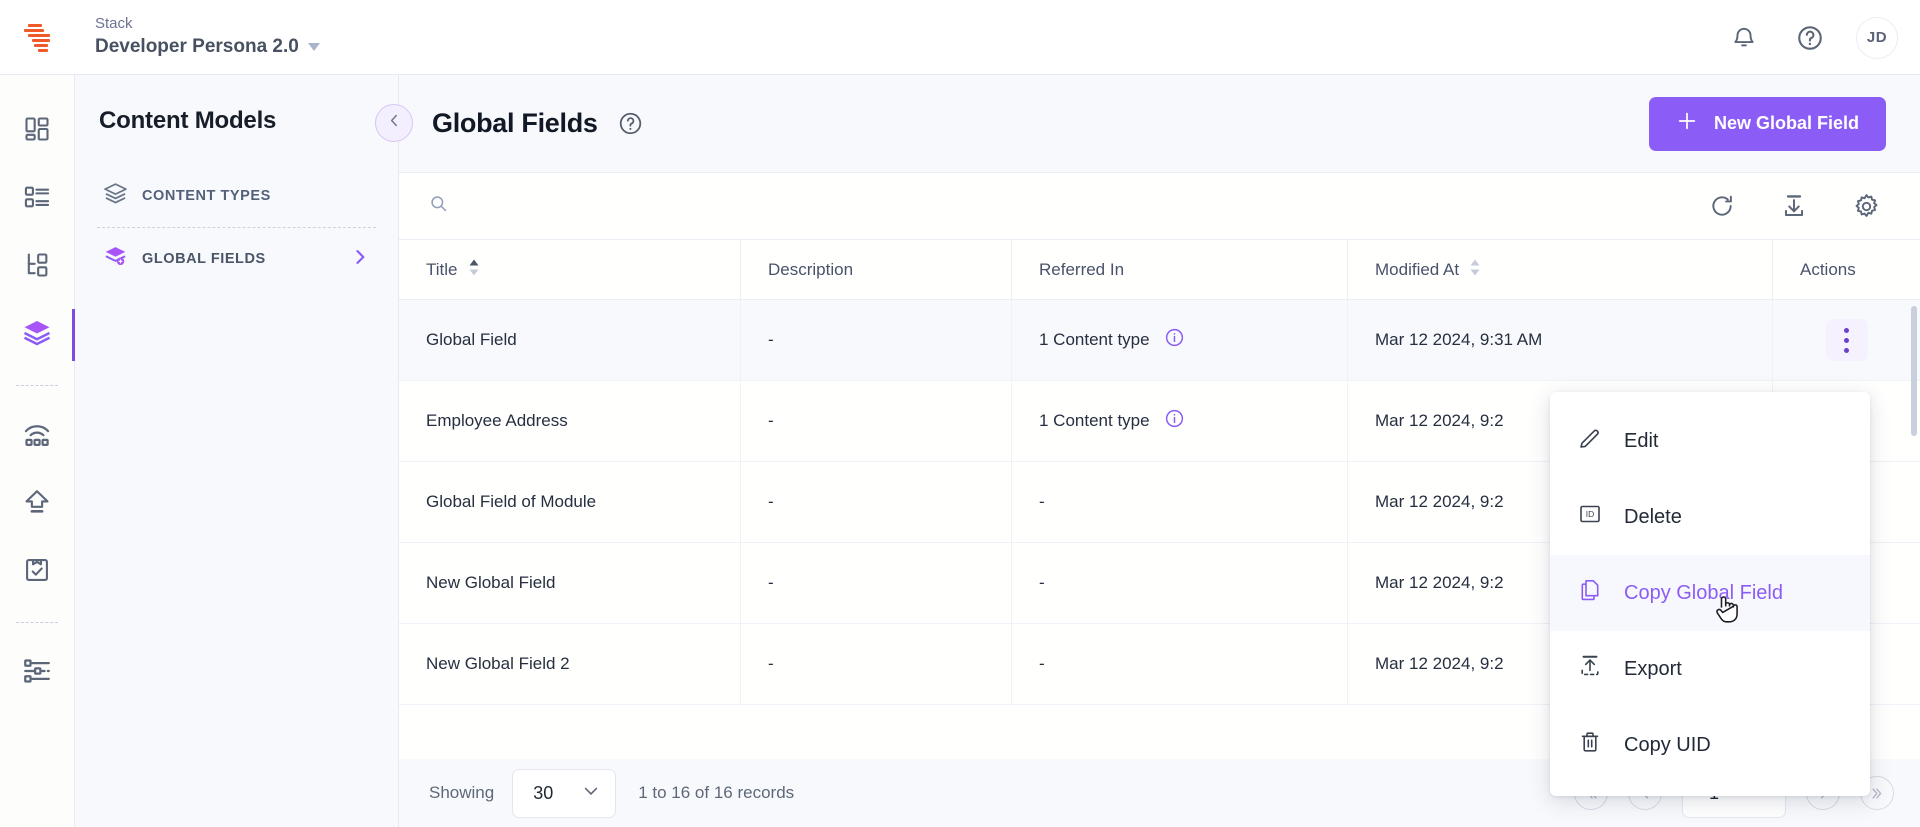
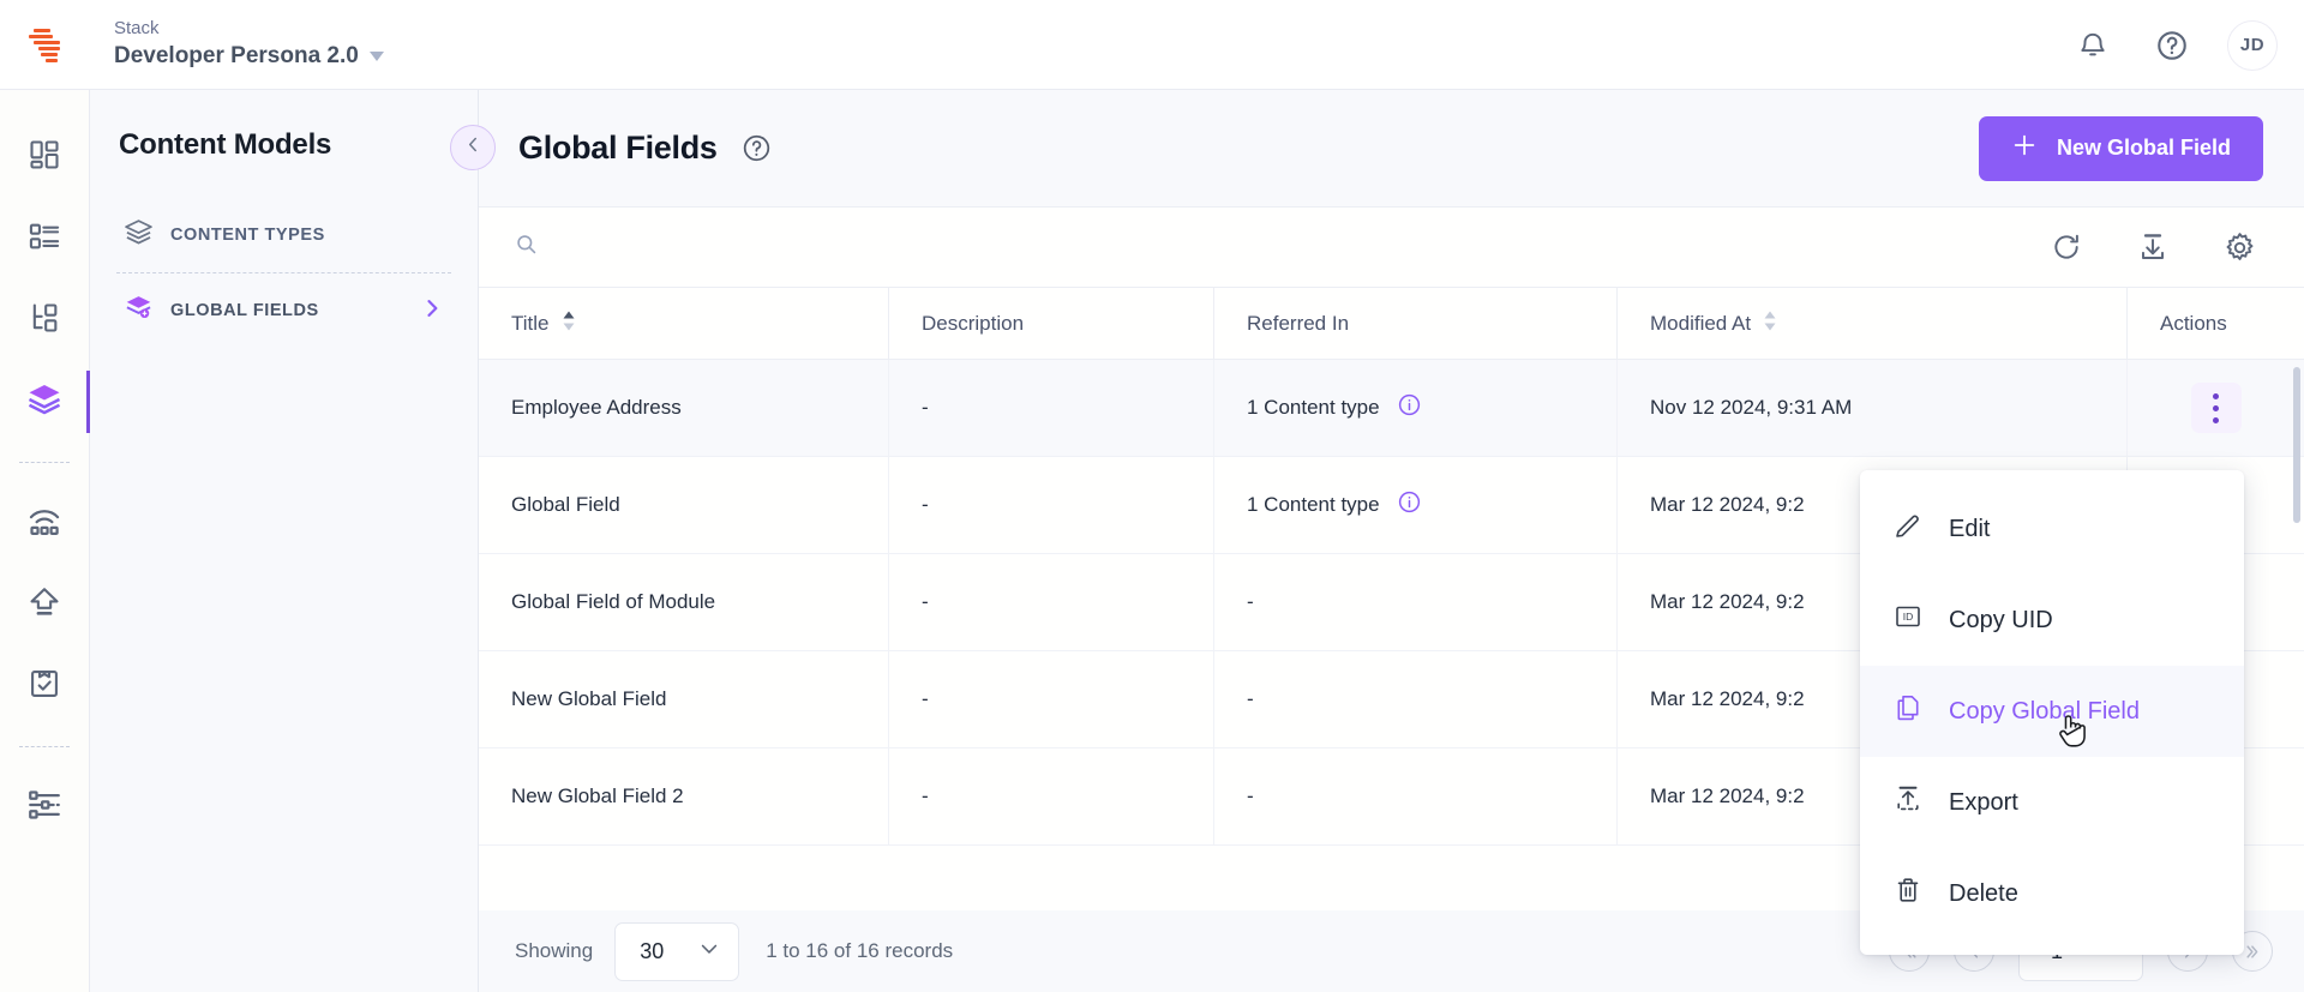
  Stack
  Developer Persona 2.0
  JD
  Content Models
  CONTENT TYPES
  GLOBAL FIELDS
  Global Fields
  New Global Field
  Title
  Description
  Referred In
  Modified At
  Actions
- Global Field
+ Employee Address
  -
  1 Content type
- Mar 12 2024, 9:31 AM
+ Nov 12 2024, 9:31 AM
- Employee Address
+ Global Field
  -
  1 Content type
  Mar 12 2024, 9:2
  Global Field of Module
  -
  -
  Mar 12 2024, 9:2
  New Global Field
  -
  -
  Mar 12 2024, 9:2
  New Global Field 2
  -
  -
  Mar 12 2024, 9:2
  Showing
  30
  1 to 16 of 16 records
  Edit
  ID
- Delete
+ Copy UID
  Copy Global Field
  Export
- Copy UID
+ Delete
